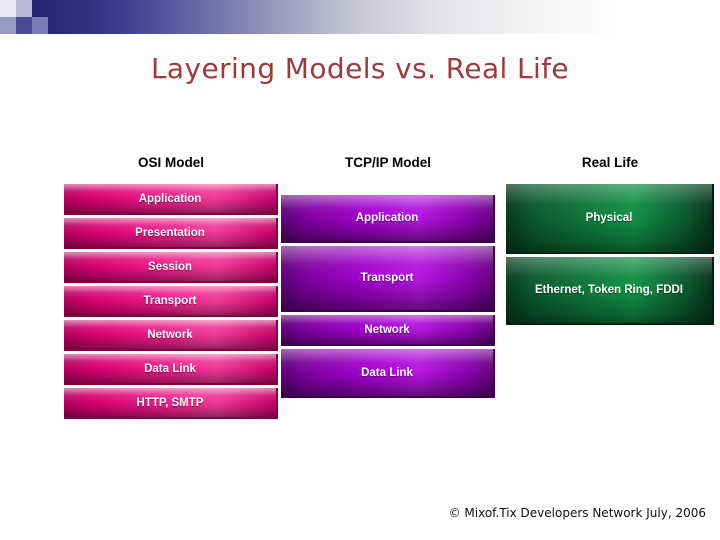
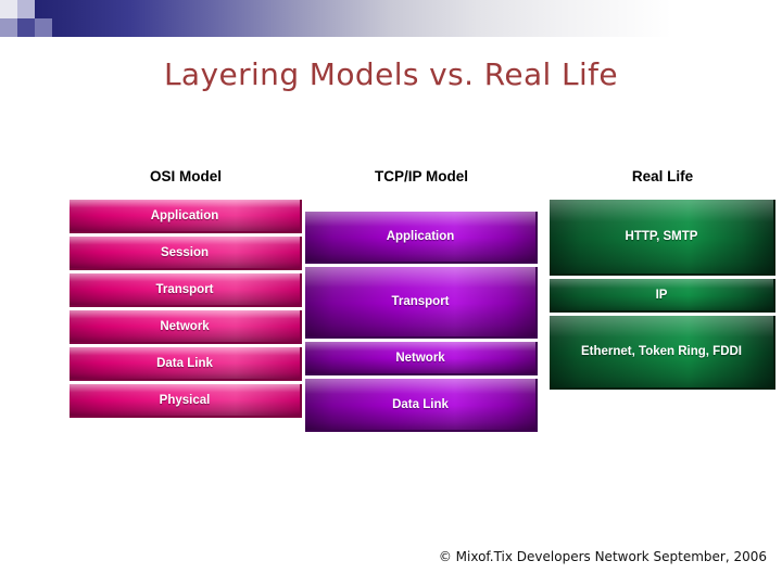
  Layering Models vs. Real Life
  OSI Model
  TCP/IP Model
  Real Life
  Application
- Presentation
  Session
  Transport
  Network
  Data Link
- HTTP, SMTP
+ Physical
  Application
  Transport
  Network
  Data Link
- Physical
+ HTTP, SMTP
+ IP
  Ethernet, Token Ring, FDDI
- © Mixof.Tix Developers Network July, 2006
+ © Mixof.Tix Developers Network September, 2006
